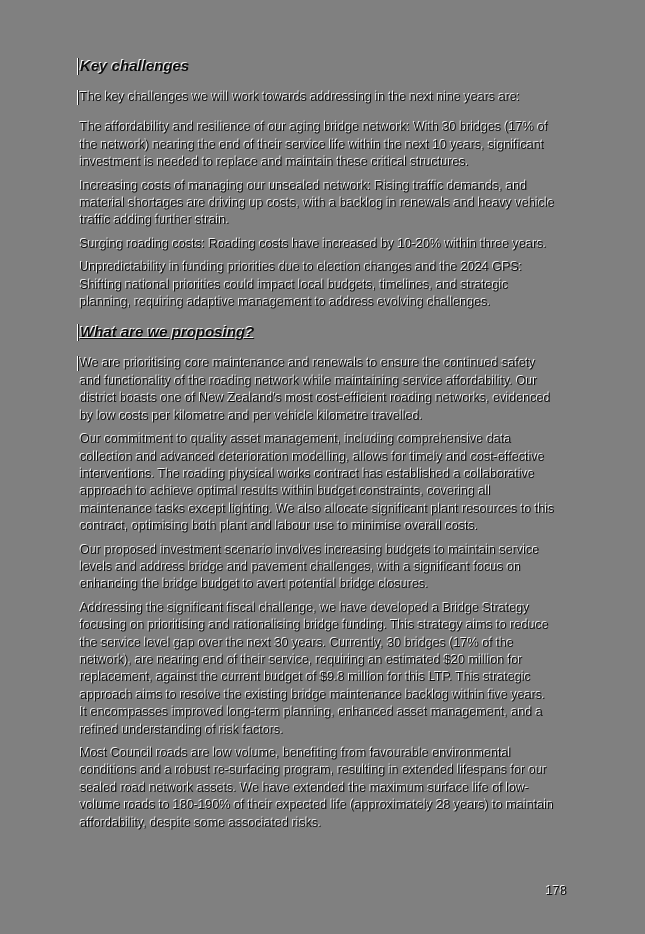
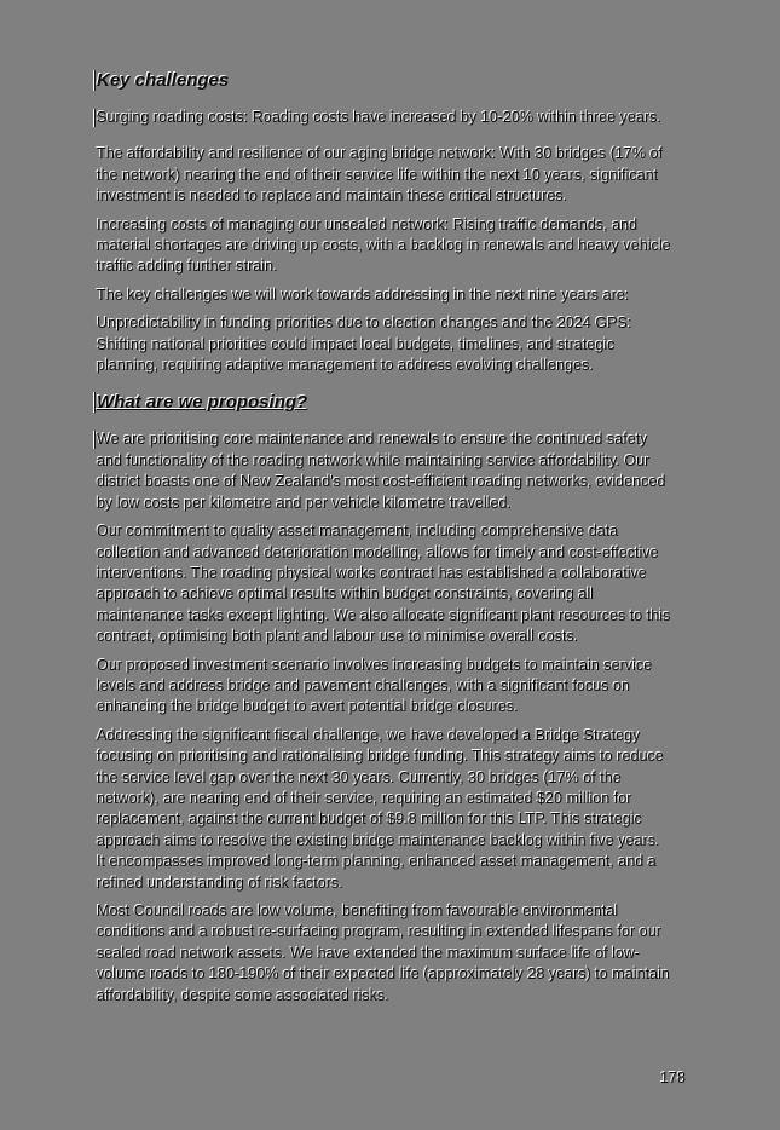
  Key challenges
- The key challenges we will work towards addressing in the next nine years are:
+ Surging roading costs: Roading costs have increased by 10-20% within three years.
  The affordability and resilience of our aging bridge network: With 30 bridges (17% of
  the network) nearing the end of their service life within the next 10 years, significant
  investment is needed to replace and maintain these critical structures.
  Increasing costs of managing our unsealed network: Rising traffic demands, and
  material shortages are driving up costs, with a backlog in renewals and heavy vehicle
  traffic adding further strain.
- Surging roading costs: Roading costs have increased by 10-20% within three years.
+ The key challenges we will work towards addressing in the next nine years are:
  Unpredictability in funding priorities due to election changes and the 2024 GPS:
  Shifting national priorities could impact local budgets, timelines, and strategic
  planning, requiring adaptive management to address evolving challenges.
  What are we proposing?
  We are prioritising core maintenance and renewals to ensure the continued safety
  and functionality of the roading network while maintaining service affordability. Our
  district boasts one of New Zealand's most cost-efficient roading networks, evidenced
  by low costs per kilometre and per vehicle kilometre travelled.
  Our commitment to quality asset management, including comprehensive data
  collection and advanced deterioration modelling, allows for timely and cost-effective
  interventions. The roading physical works contract has established a collaborative
  approach to achieve optimal results within budget constraints, covering all
  maintenance tasks except lighting. We also allocate significant plant resources to this
  contract, optimising both plant and labour use to minimise overall costs.
  Our proposed investment scenario involves increasing budgets to maintain service
  levels and address bridge and pavement challenges, with a significant focus on
  enhancing the bridge budget to avert potential bridge closures.
  Addressing the significant fiscal challenge, we have developed a Bridge Strategy
  focusing on prioritising and rationalising bridge funding. This strategy aims to reduce
  the service level gap over the next 30 years. Currently, 30 bridges (17% of the
  network), are nearing end of their service, requiring an estimated $20 million for
  replacement, against the current budget of $9.8 million for this LTP. This strategic
  approach aims to resolve the existing bridge maintenance backlog within five years.
  It encompasses improved long-term planning, enhanced asset management, and a
  refined understanding of risk factors.
  Most Council roads are low volume, benefiting from favourable environmental
  conditions and a robust re-surfacing program, resulting in extended lifespans for our
  sealed road network assets. We have extended the maximum surface life of low-
  volume roads to 180-190% of their expected life (approximately 28 years) to maintain
  affordability, despite some associated risks.
  178
